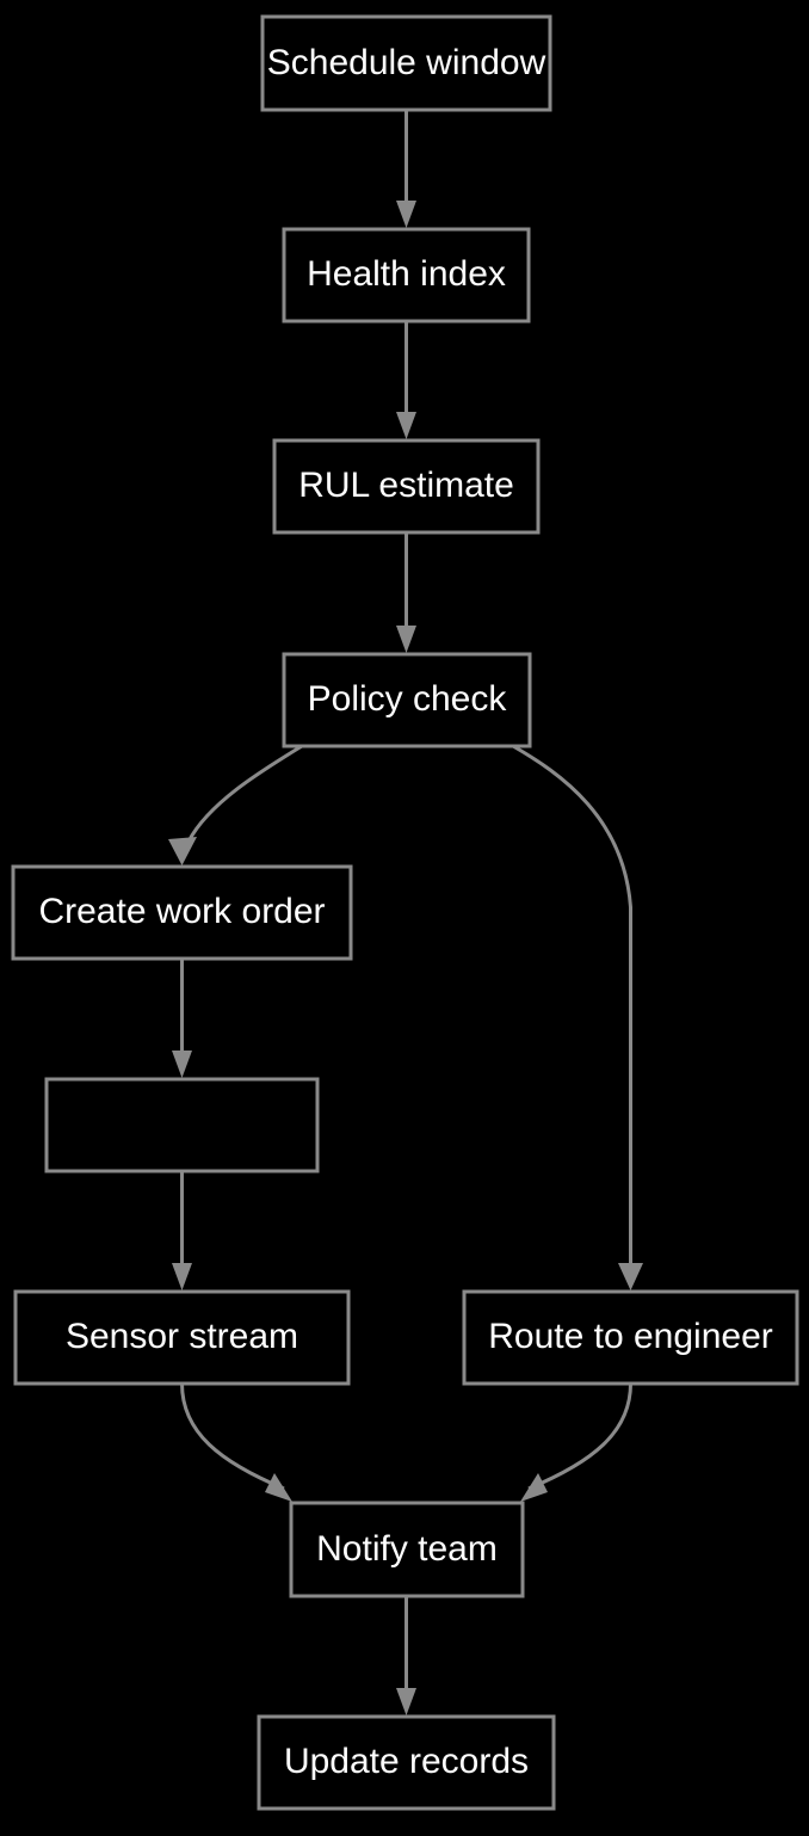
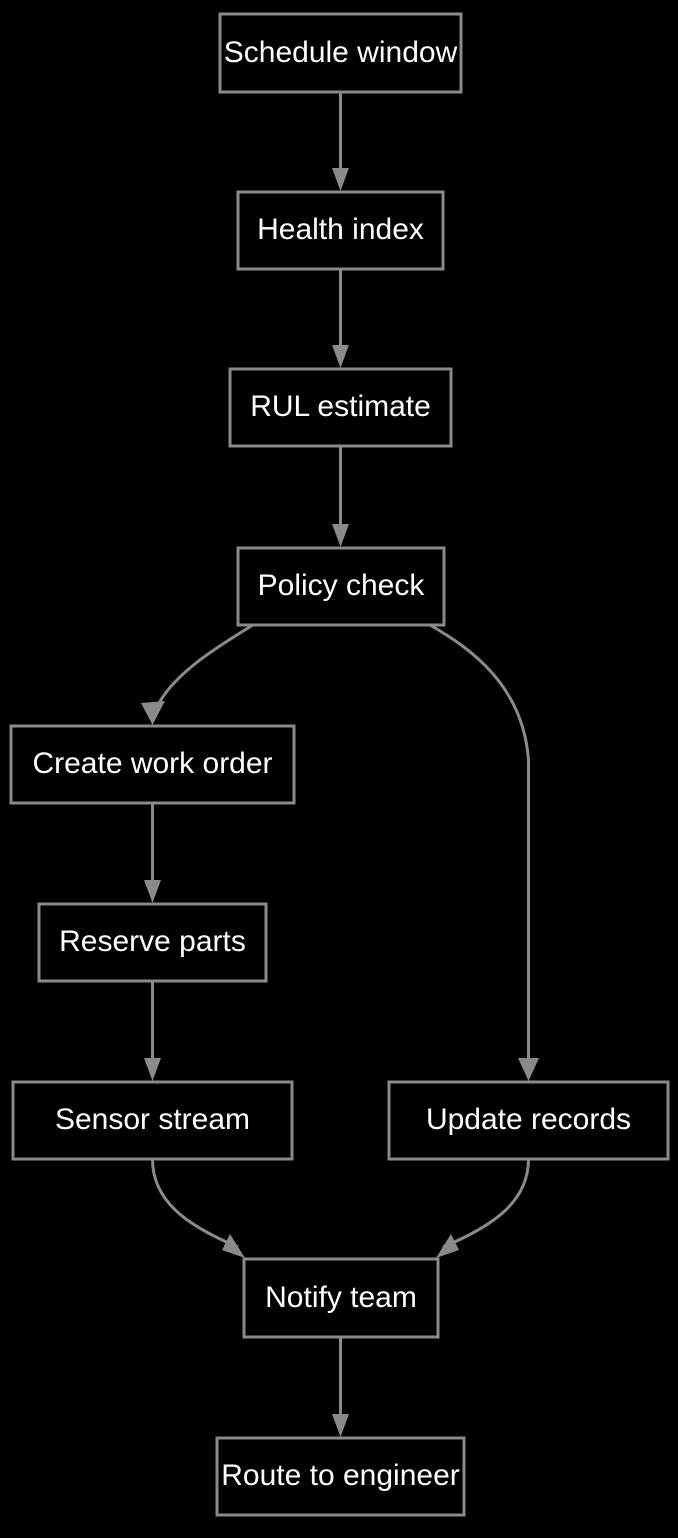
  Schedule window
  Health index
  RUL estimate
  Policy check
  Create work order
+ Reserve parts
  Sensor stream
- Route to engineer
+ Update records
  Notify team
- Update records
+ Route to engineer
